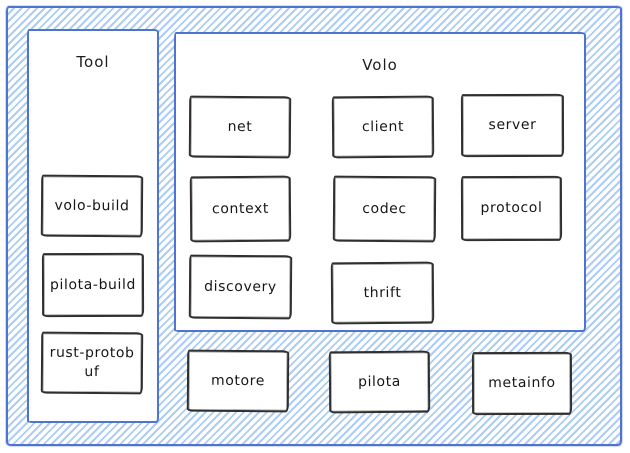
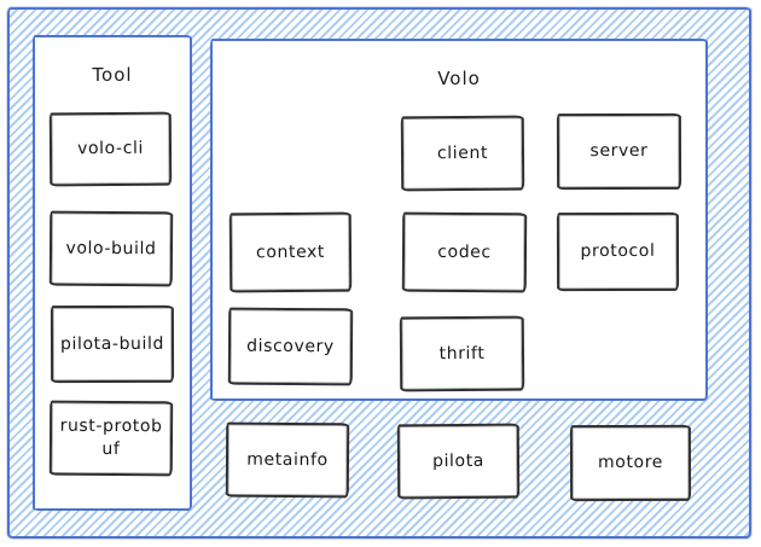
  Tool
+ volo-cli
  volo-build
  pilota-build
  rust-protobuf
  Volo
- net
  client
  server
  context
  codec
  protocol
  discovery
  thrift
- motore
+ metainfo
  pilota
- metainfo
+ motore
